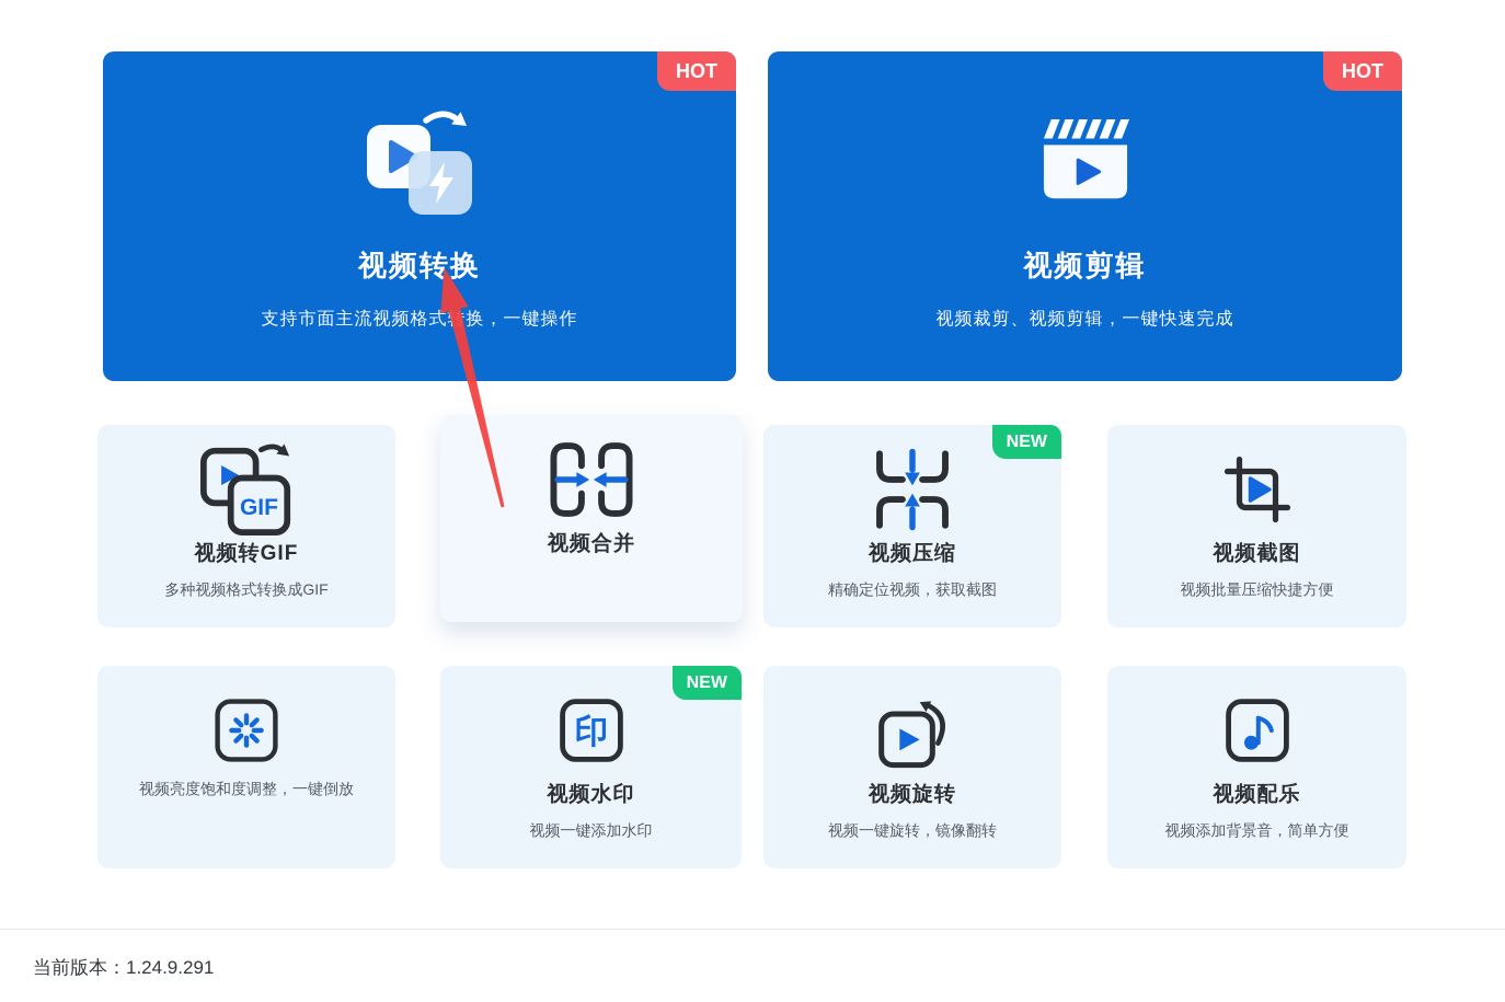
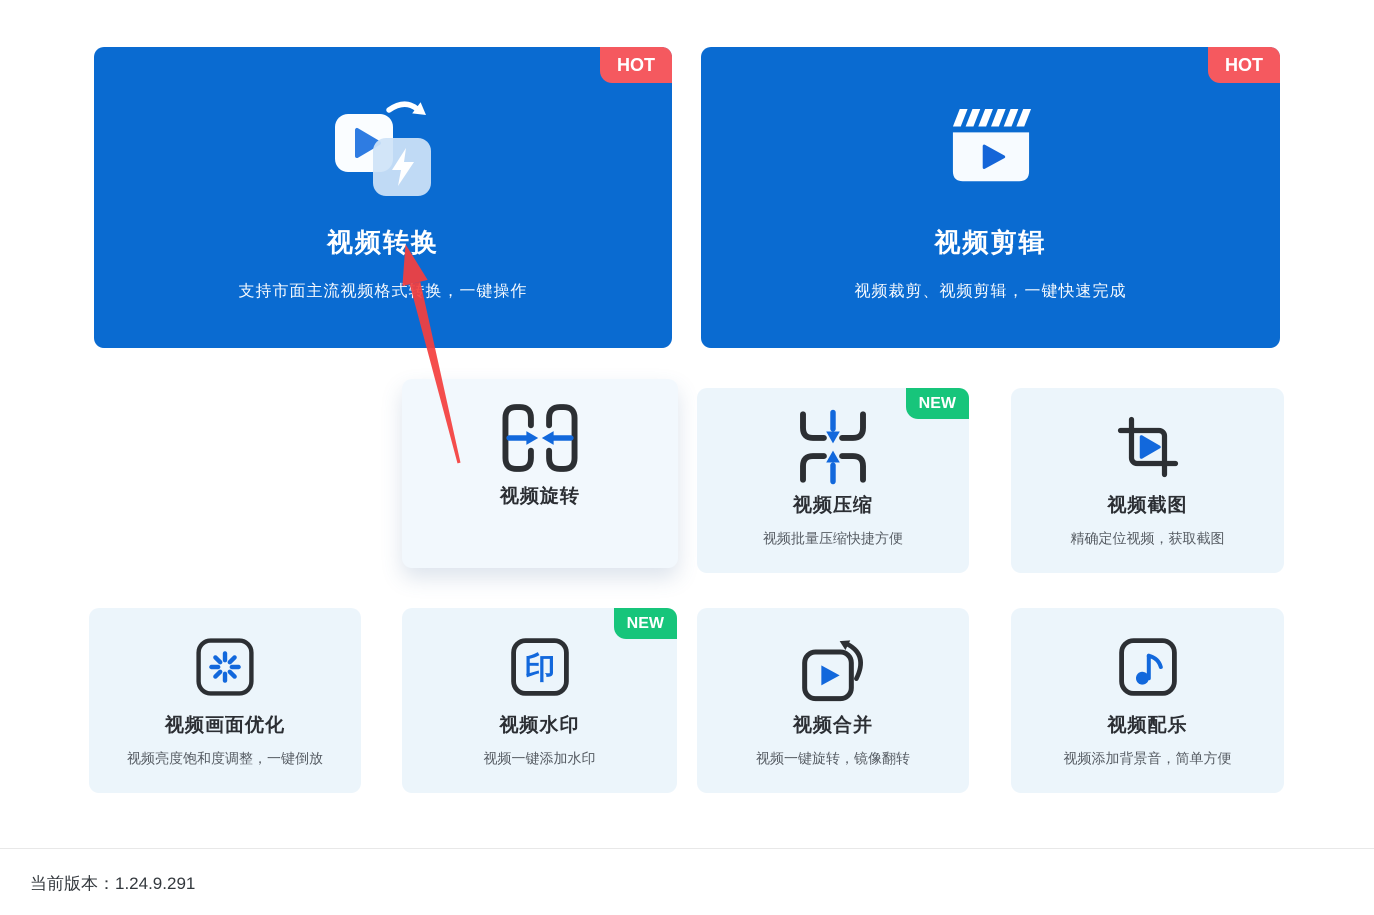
  HOT
  视频转换
  支持市面主流视频格式换，一键操作
  HOT
  视频剪辑
  视频裁剪、视频剪辑，一键快速完成
- GIF
- 视频转GIF
- 多种视频格式转换成GIF
- 视频合并
+ 视频旋转
  NEW
  视频压缩
- 精确定位视频，获取截图
+ 视频批量压缩快捷方便
  视频截图
- 视频批量压缩快捷方便
+ 精确定位视频，获取截图
+ 视频画面优化
  视频亮度饱和度调整，一键倒放
  NEW
  印
  视频水印
  视频一键添加水印
- 视频旋转
+ 视频合并
  视频一键旋转，镜像翻转
  视频配乐
  视频添加背景音，简单方便
  当前版本：1.24.9.291
